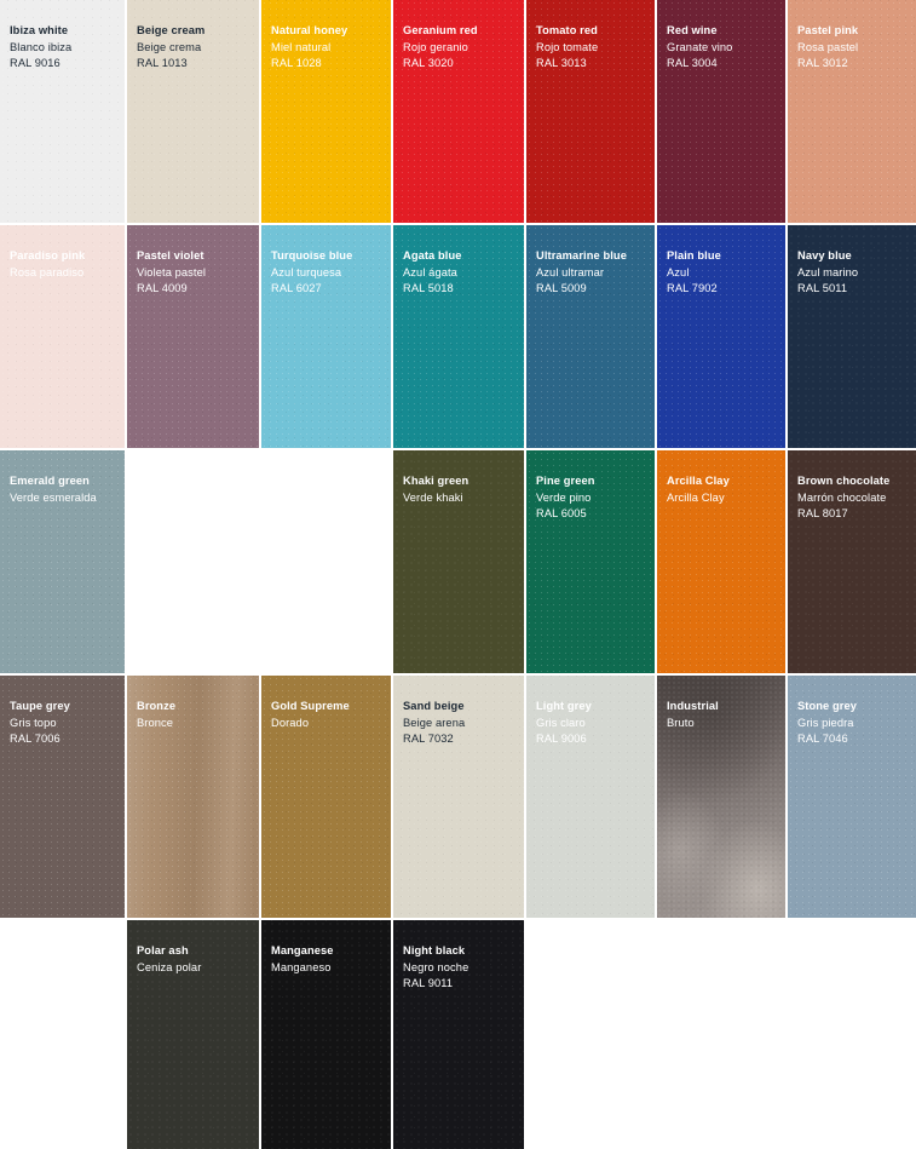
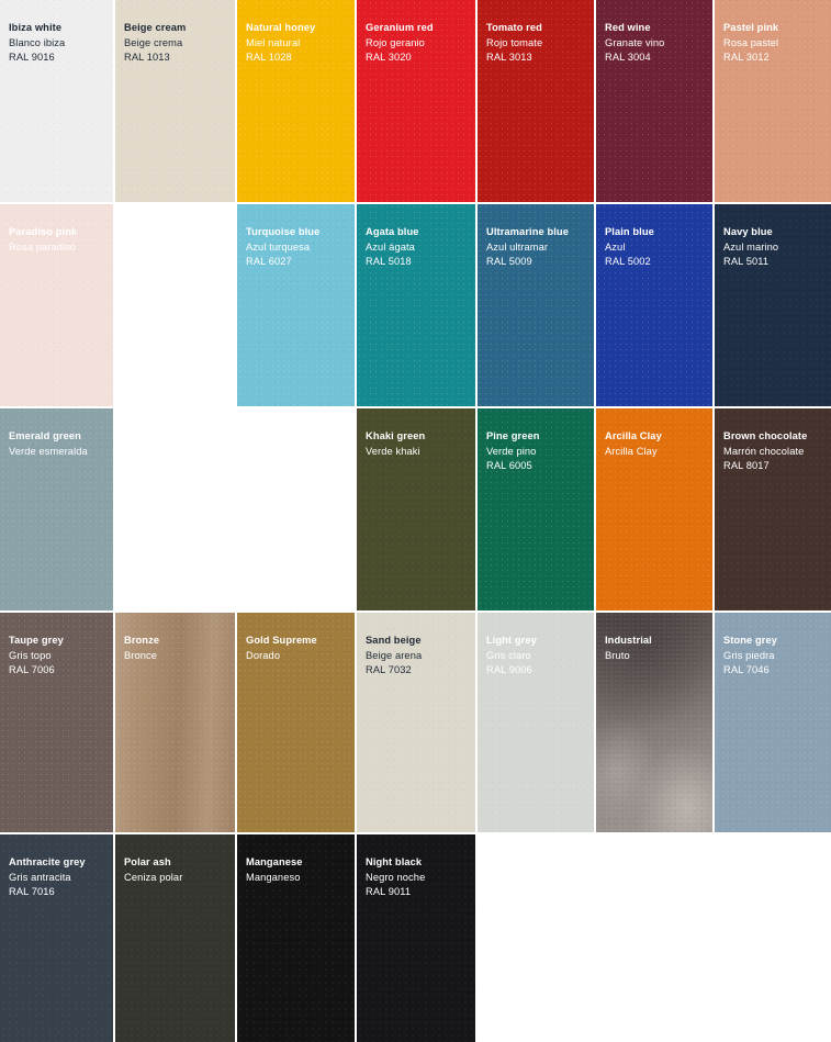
  Ibiza white
  Blanco ibiza
  RAL 9016
  Beige cream
  Beige crema
  RAL 1013
  Natural honey
  Miel natural
  RAL 1028
  Geranium red
  Rojo geranio
  RAL 3020
  Tomato red
  Rojo tomate
  RAL 3013
  Red wine
  Granate vino
  RAL 3004
  Pastel pink
  Rosa pastel
  RAL 3012
  Paradiso pink
  Rosa paradiso
- Pastel violet
- Violeta pastel
- RAL 4009
  Turquoise blue
  Azul turquesa
  RAL 6027
  Agata blue
  Azul ágata
  RAL 5018
  Ultramarine blue
  Azul ultramar
  RAL 5009
  Plain blue
  Azul
- RAL 7902
+ RAL 5002
  Navy blue
  Azul marino
  RAL 5011
  Emerald green
  Verde esmeralda
  Khaki green
  Verde khaki
  Pine green
  Verde pino
  RAL 6005
  Arcilla Clay
  Arcilla Clay
  Brown chocolate
  Marrón chocolate
  RAL 8017
  Taupe grey
  Gris topo
  RAL 7006
  Bronze
  Bronce
  Gold Supreme
  Dorado
  Sand beige
  Beige arena
  RAL 7032
  Light grey
  Gris claro
  RAL 9006
  Industrial
  Bruto
  Stone grey
  Gris piedra
  RAL 7046
+ Anthracite grey
+ Gris antracita
+ RAL 7016
  Polar ash
  Ceniza polar
  Manganese
  Manganeso
  Night black
  Negro noche
  RAL 9011
